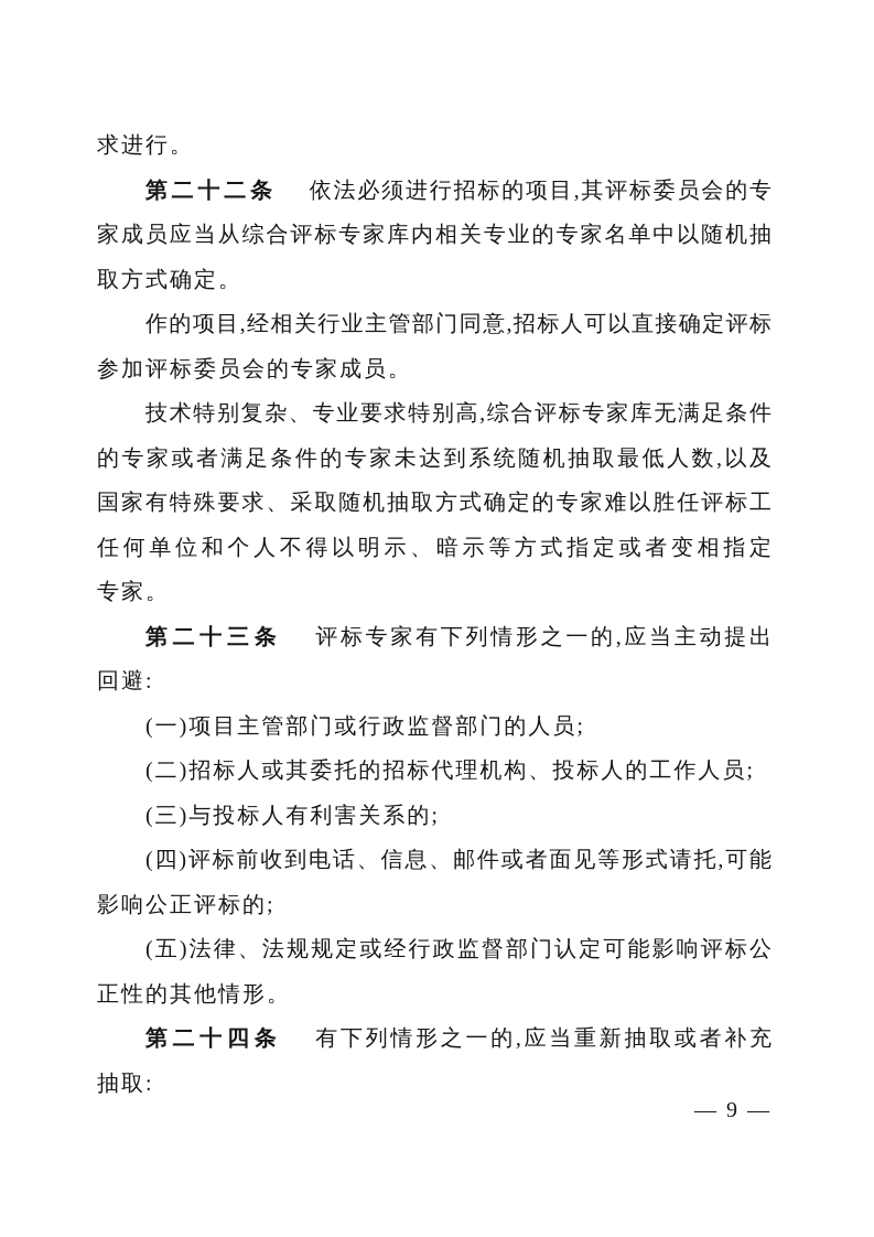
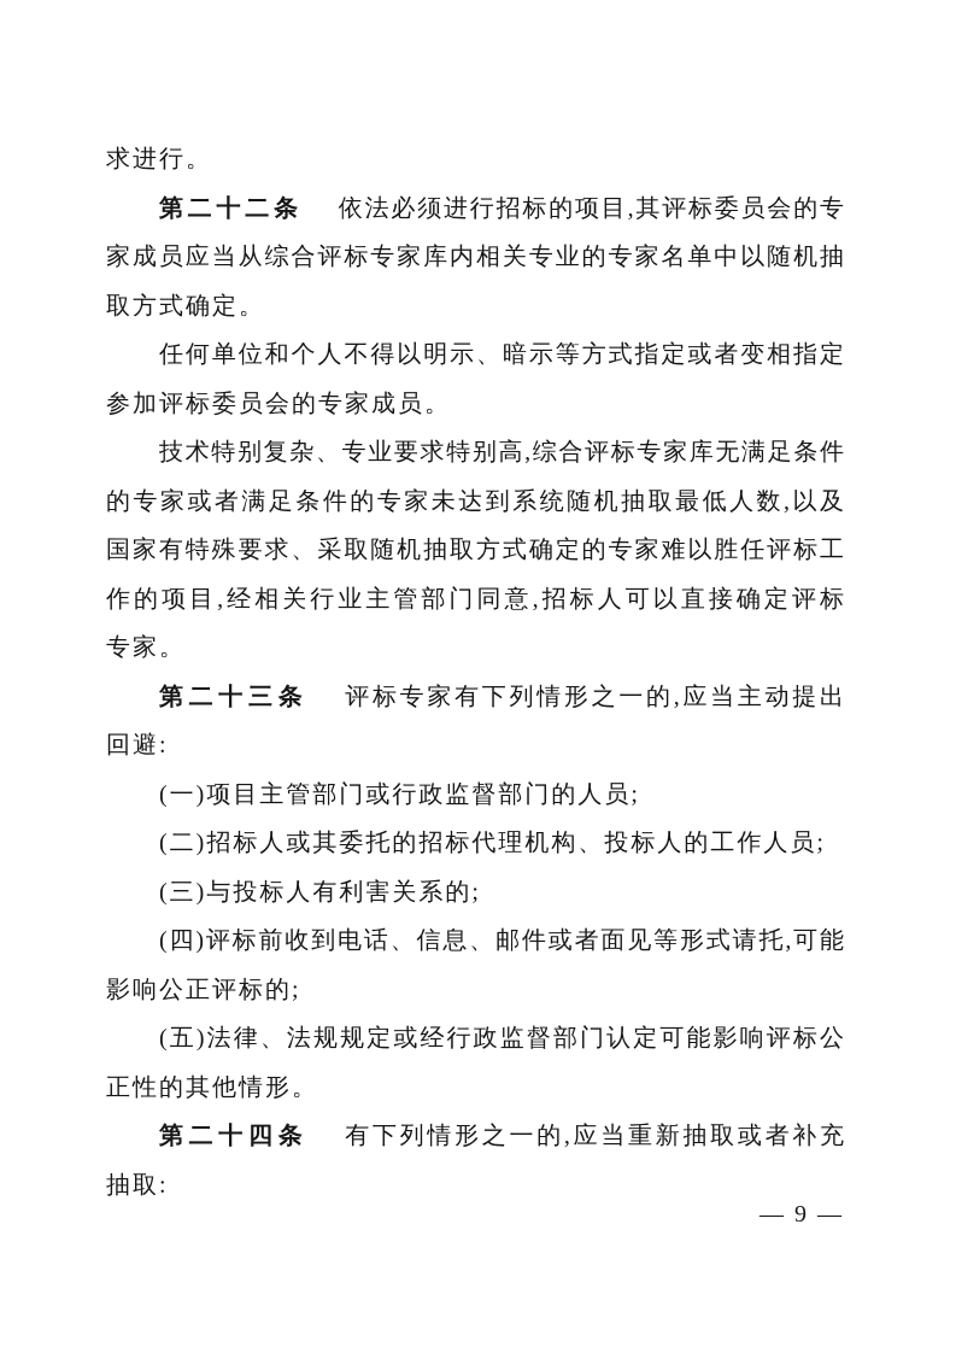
  求进行。
  第二十二条 依法必须进行招标的项目,其评标委员会的专
  家成员应当从综合评标专家库内相关专业的专家名单中以随机抽
  取方式确定。
- 作的项目,经相关行业主管部门同意,招标人可以直接确定评标
+ 任何单位和个人不得以明示、暗示等方式指定或者变相指定
  参加评标委员会的专家成员。
  技术特别复杂、专业要求特别高,综合评标专家库无满足条件
  的专家或者满足条件的专家未达到系统随机抽取最低人数,以及
  国家有特殊要求、采取随机抽取方式确定的专家难以胜任评标工
- 任何单位和个人不得以明示、暗示等方式指定或者变相指定
+ 作的项目,经相关行业主管部门同意,招标人可以直接确定评标
  专家。
  第二十三条 评标专家有下列情形之一的,应当主动提出
  回避:
  (一)项目主管部门或行政监督部门的人员;
  (二)招标人或其委托的招标代理机构、投标人的工作人员;
  (三)与投标人有利害关系的;
  (四)评标前收到电话、信息、邮件或者面见等形式请托,可能
  影响公正评标的;
  (五)法律、法规规定或经行政监督部门认定可能影响评标公
  正性的其他情形。
  第二十四条 有下列情形之一的,应当重新抽取或者补充
  抽取:
  — 9 —
